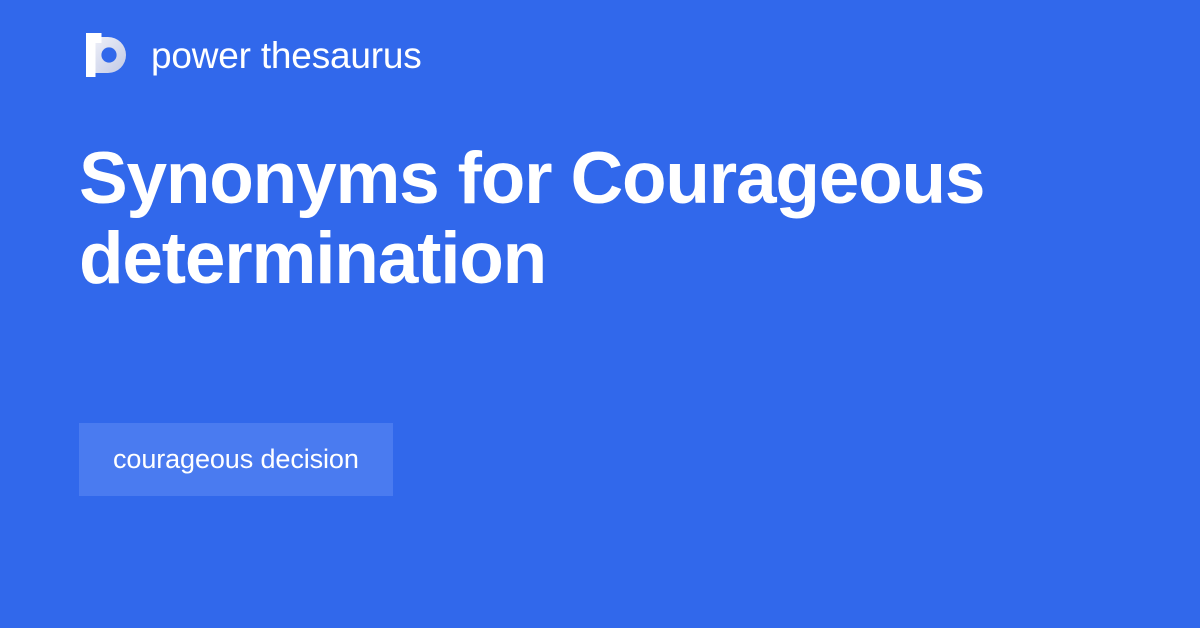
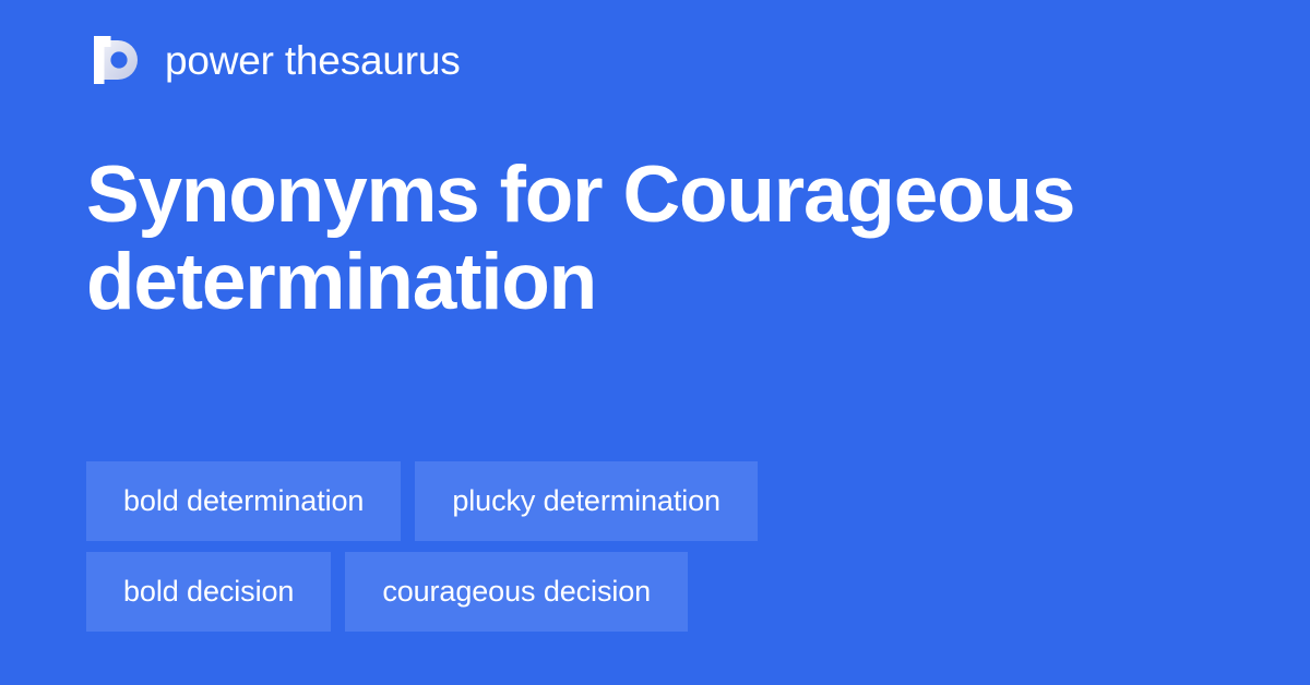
  power thesaurus
  Synonyms for Courageous
  determination
+ bold determination
+ plucky determination
+ bold decision
  courageous decision
